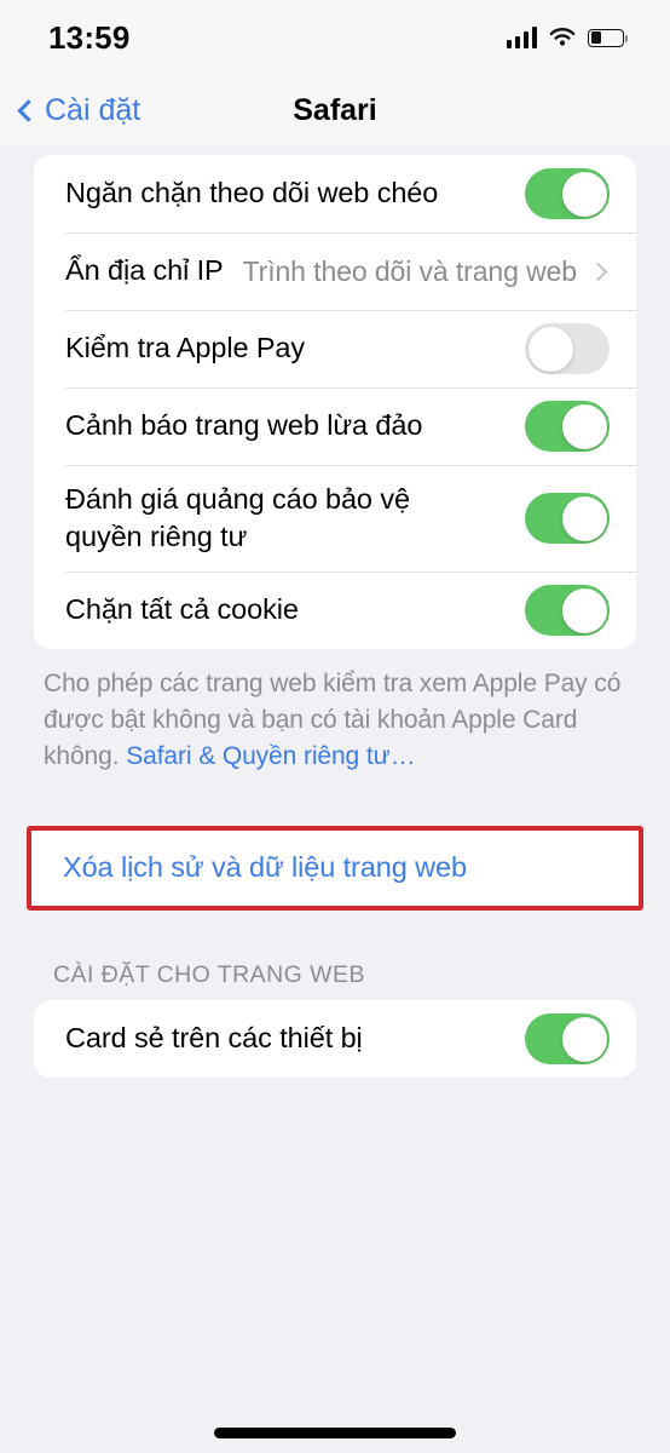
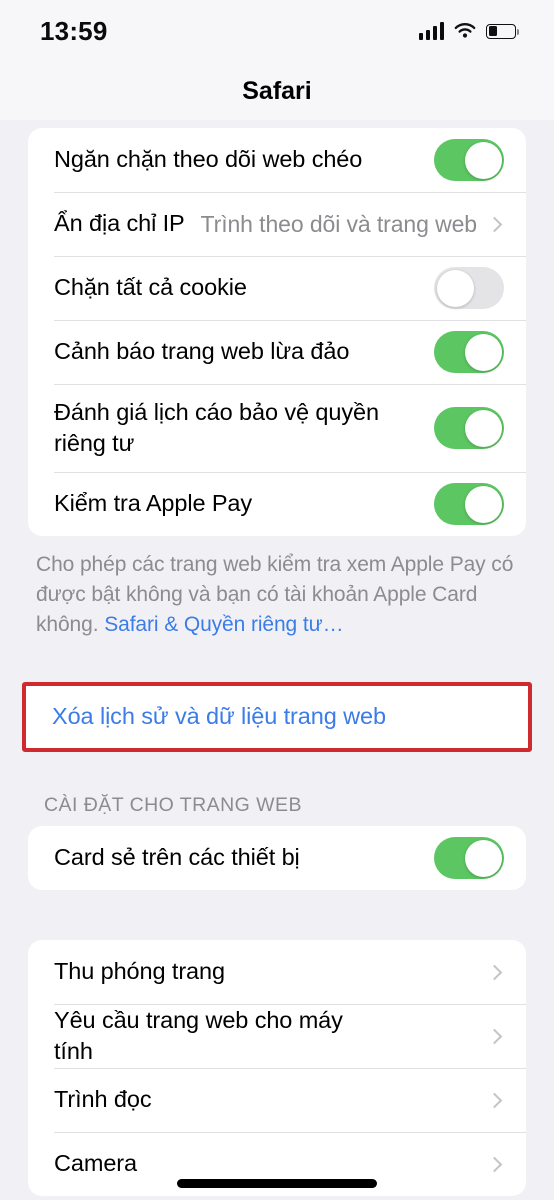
  13:59
- Cài đặt
  Safari
  Ngăn chặn theo dõi web chéo
  Ẩn địa chỉ IP
  Trình theo dõi và trang web
- Kiểm tra Apple Pay
+ Chặn tất cả cookie
  Cảnh báo trang web lừa đảo
- Đánh giá quảng cáo bảo vệ quyền riêng tư
+ Đánh giá lịch cáo bảo vệ quyền riêng tư
- Chặn tất cả cookie
+ Kiểm tra Apple Pay
  Cho phép các trang web kiểm tra xem Apple Pay có được bật không và bạn có tài khoản Apple Card không. Safari & Quyền riêng tư…
  Xóa lịch sử và dữ liệu trang web
  CÀI ĐẶT CHO TRANG WEB
  Card sẻ trên các thiết bị
+ Thu phóng trang
+ Yêu cầu trang web cho máy tính
+ Trình đọc
+ Camera
